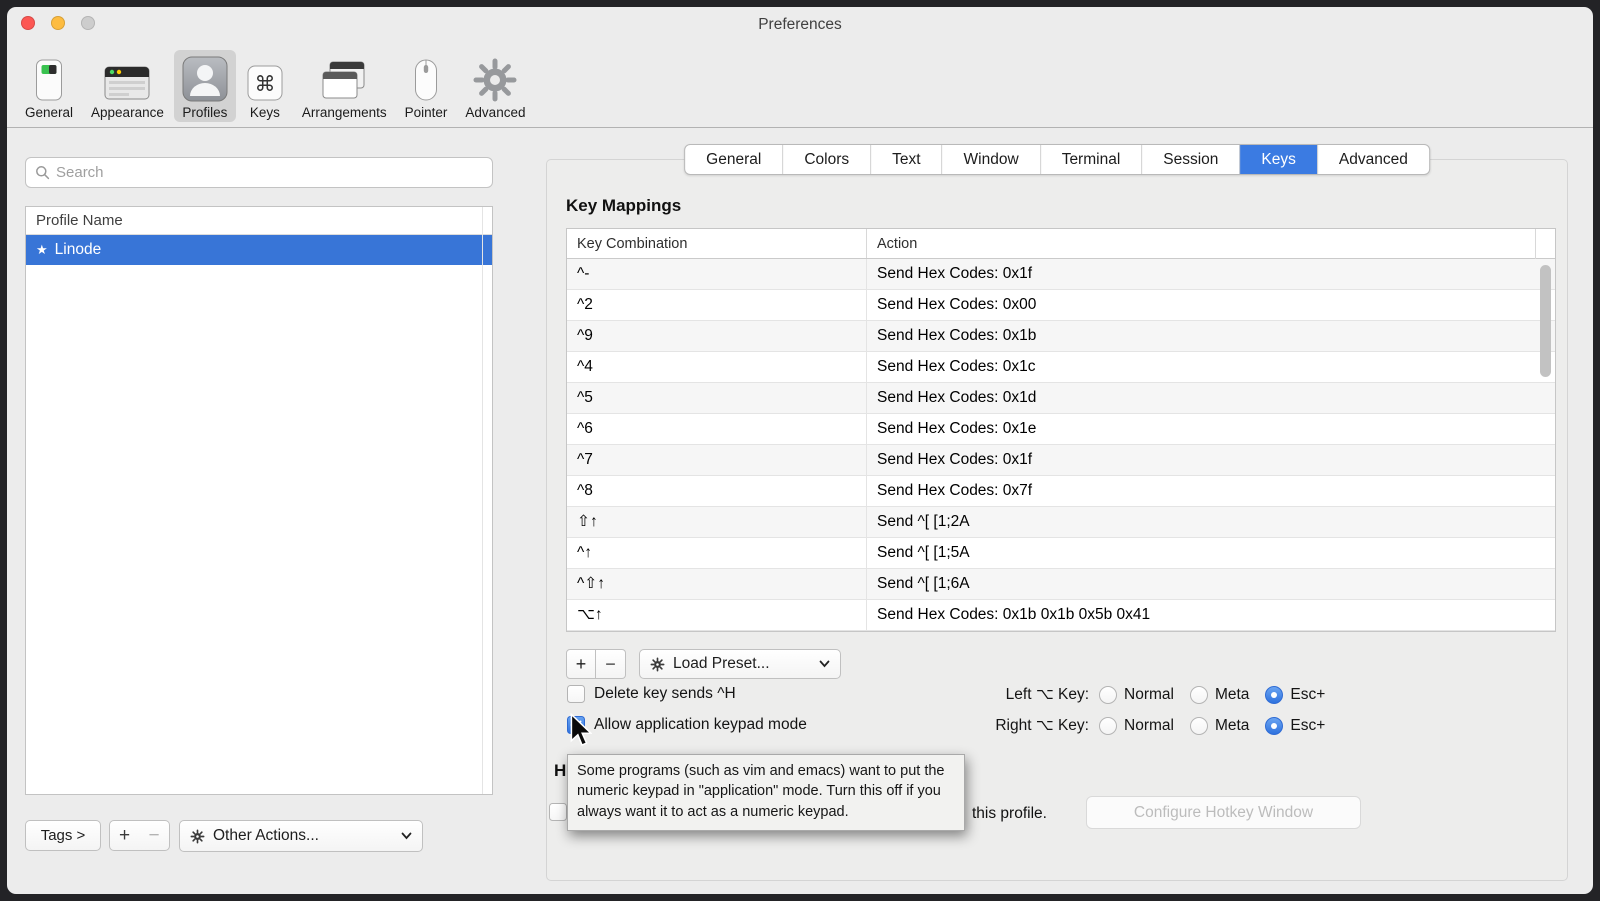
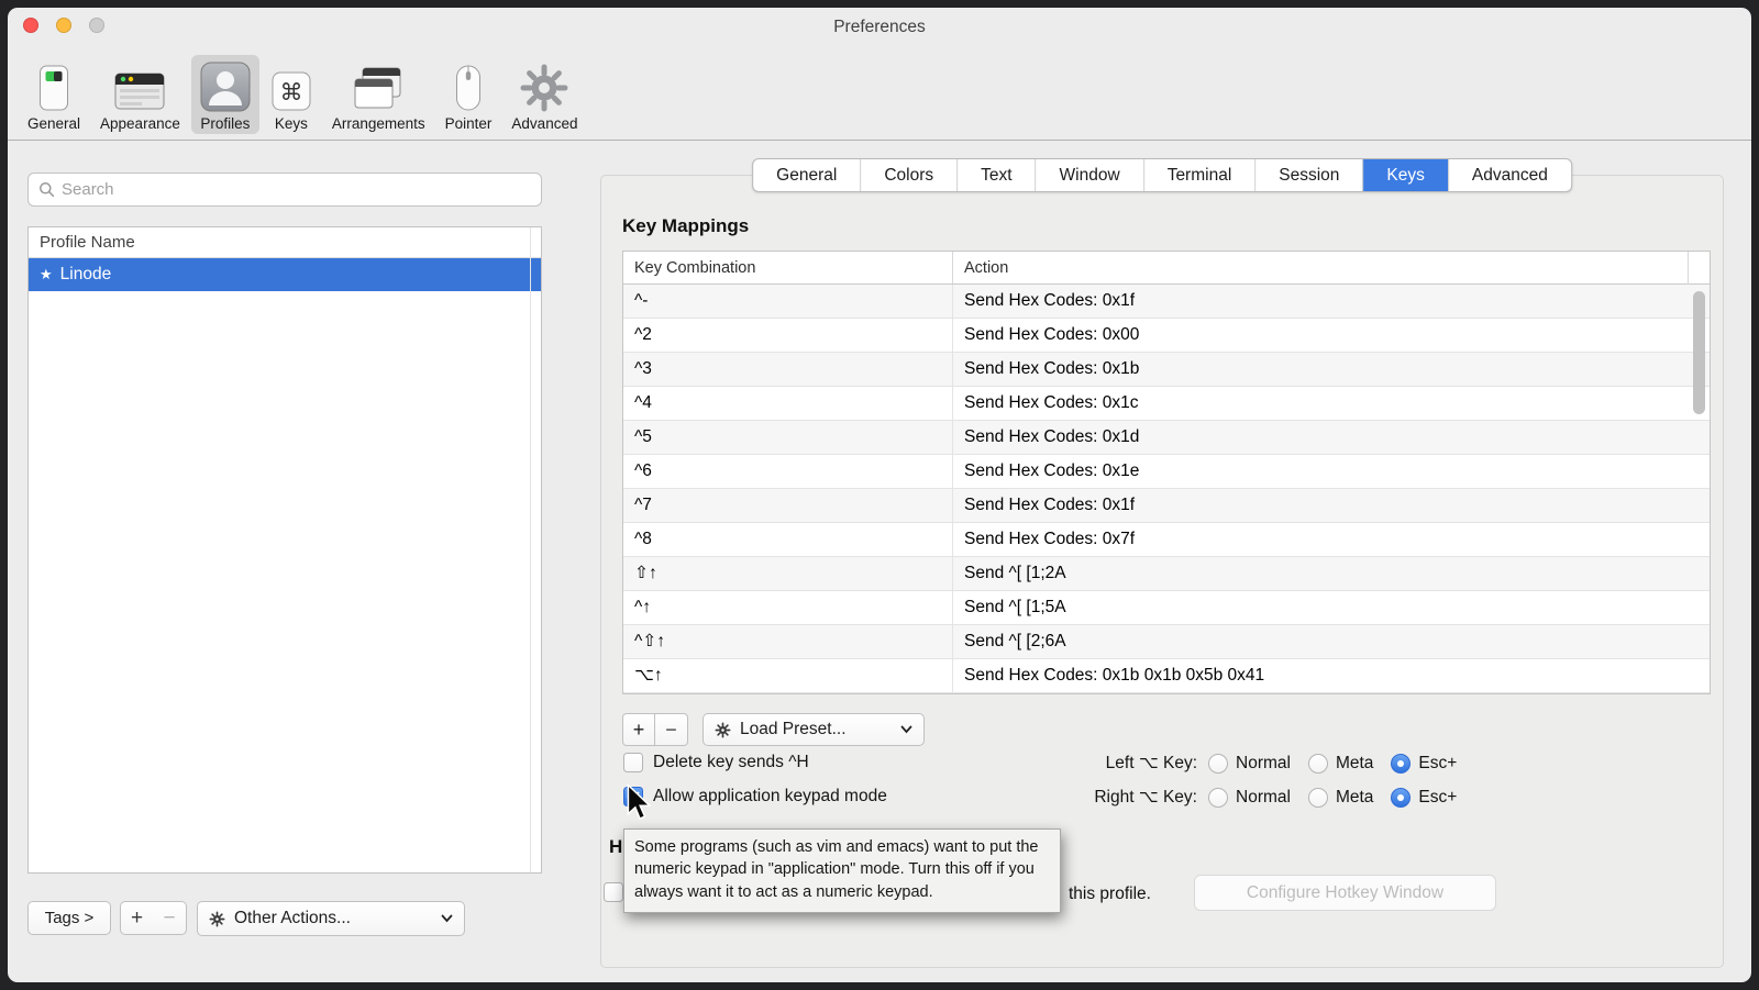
  Preferences
  General
  Appearance
  Profiles
  ⌘
  Keys
  Arrangements
  Pointer
  Advanced
  Search
  Profile Name
  ★
  Linode
  Tags >
  +
  −
  Other Actions...
  General
  Colors
  Text
  Window
  Terminal
  Session
  Keys
  Advanced
  Key Mappings
  Key Combination
  Action
  ^-
  Send Hex Codes: 0x1f
  ^2
  Send Hex Codes: 0x00
- ^9
+ ^3
  Send Hex Codes: 0x1b
  ^4
  Send Hex Codes: 0x1c
  ^5
  Send Hex Codes: 0x1d
  ^6
  Send Hex Codes: 0x1e
  ^7
  Send Hex Codes: 0x1f
  ^8
  Send Hex Codes: 0x7f
  ⇧↑
  Send ^[ [1;2A
  ^↑
  Send ^[ [1;5A
  ^⇧↑
- Send ^[ [1;6A
+ Send ^[ [2;6A
  ⌥↑
  Send Hex Codes: 0x1b 0x1b 0x5b 0x41
  +
  −
  Load Preset...
  Delete key sends ^H
  Allow application keypad mode
  Left ⌥ Key:
  Normal
  Meta
  Esc+
  Right ⌥ Key:
  Normal
  Meta
  Esc+
  H
  this profile.
  Configure Hotkey Window
  Some programs (such as vim and emacs) want to put the numeric keypad in "application" mode. Turn this off if you always want it to act as a numeric keypad.
